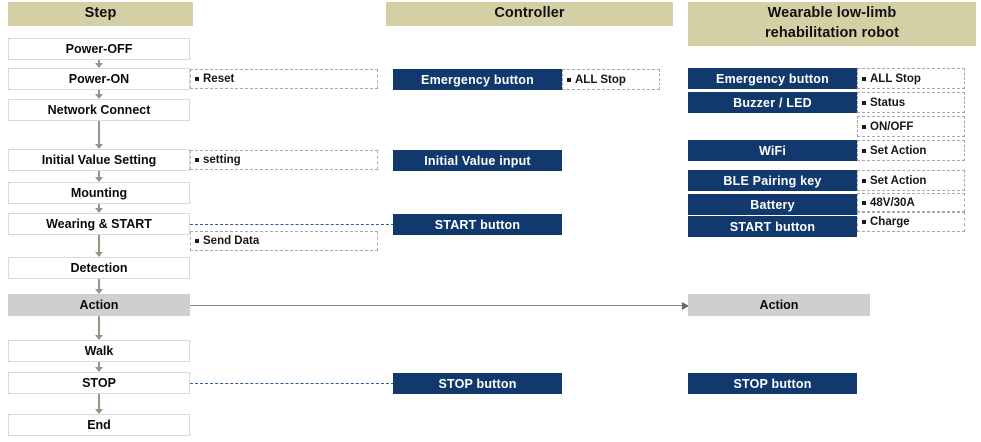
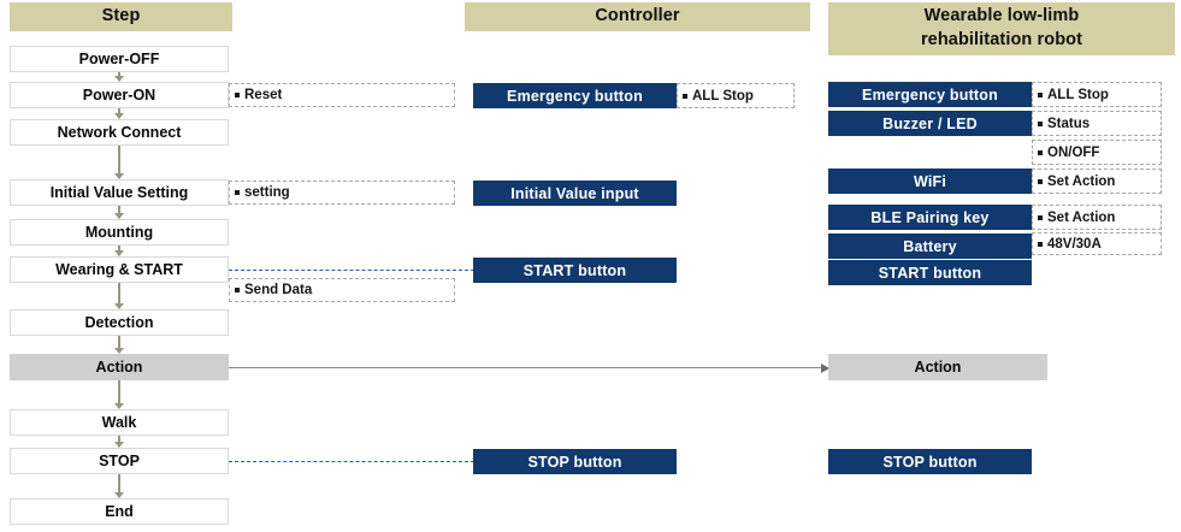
  Step
  Controller
  Wearable low-limb
  rehabilitation robot
  Power-OFF
  Power-ON
  Network Connect
  Initial Value Setting
  Mounting
  Wearing & START
  Detection
  Action
  Walk
  STOP
  End
  Reset
  setting
  Send Data
  Emergency button
  ALL Stop
  Initial Value input
  START button
  STOP button
  Emergency button
  Buzzer / LED
  WiFi
  BLE Pairing key
  Battery
  START button
  ALL Stop
  Status
  ON/OFF
  Set Action
  Set Action
  48V/30A
- Charge
  Action
  STOP button
